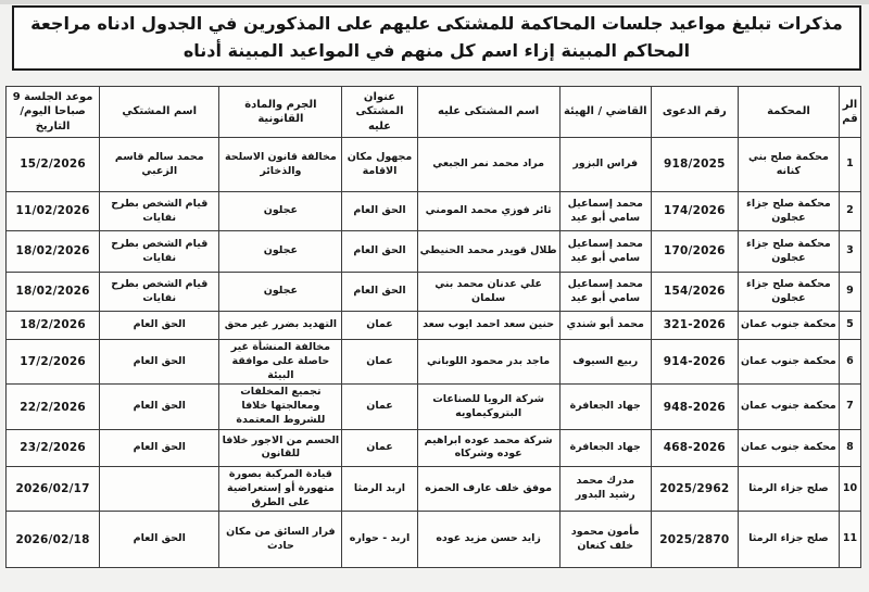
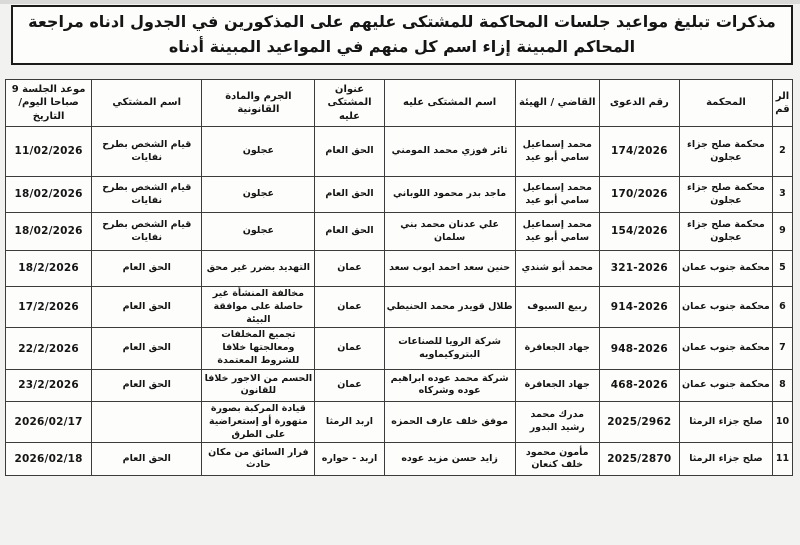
  مذكرات تبليغ مواعيد جلسات المحاكمة للمشتكى عليهم على المذكورين في الجدول ادناه مراجعة المحاكم المبينة إزاء اسم كل منهم في المواعيد المبينة أدناه
  الرقم	المحكمة	رقم الدعوى	القاضي / الهيئة	اسم المشتكى عليه	عنوان المشتكى عليه	الجرم والمادة القانونية	اسم المشتكي	موعد الجلسة 9 صباحا اليوم/التاريخ
- 1	محكمة صلح بني كنانه	918/2025	فراس البزور	مراد محمد نمر الجبعي	مجهول مكان الاقامة	مخالفة قانون الاسلحة والذخائر	محمد سالم قاسم الزعبي	15/2/2026
  2	محكمة صلح جزاء عجلون	174/2026	محمد إسماعيل سامي أبو عيد	ثائر فوزي محمد المومني	الحق العام	عجلون	قيام الشخص بطرح نفايات	11/02/2026
- 3	محكمة صلح جزاء عجلون	170/2026	محمد إسماعيل سامي أبو عيد	طلال قويدر محمد الحنيطي	الحق العام	عجلون	قيام الشخص بطرح نفايات	18/02/2026
+ 3	محكمة صلح جزاء عجلون	170/2026	محمد إسماعيل سامي أبو عيد	ماجد بدر محمود اللوباني	الحق العام	عجلون	قيام الشخص بطرح نفايات	18/02/2026
  9	محكمة صلح جزاء عجلون	154/2026	محمد إسماعيل سامي أبو عيد	علي عدنان محمد بني سلمان	الحق العام	عجلون	قيام الشخص بطرح نفايات	18/02/2026
  5	محكمة جنوب عمان	321-2026	محمد أبو شندي	حنين سعد احمد ايوب سعد	عمان	التهديد بضرر غير محق	الحق العام	18/2/2026
- 6	محكمة جنوب عمان	914-2026	ربيع السيوف	ماجد بدر محمود اللوباني	عمان	مخالفة المنشأة غير حاصلة على موافقة البيئة	الحق العام	17/2/2026
+ 6	محكمة جنوب عمان	914-2026	ربيع السيوف	طلال قويدر محمد الحنيطي	عمان	مخالفة المنشأة غير حاصلة على موافقة البيئة	الحق العام	17/2/2026
  7	محكمة جنوب عمان	948-2026	جهاد الجعافرة	شركة الرويا للصناعات البتروكيماويه	عمان	تجميع المخلفات ومعالجتها خلافا للشروط المعتمدة	الحق العام	22/2/2026
  8	محكمة جنوب عمان	468-2026	جهاد الجعافرة	شركة محمد عوده ابراهيم عوده وشركاه	عمان	الحسم من الاجور خلافا للقانون	الحق العام	23/2/2026
  10	صلح جزاء الرمثا	2025/2962	مدرك محمد رشيد البدور	موفق خلف عارف الحمزه	اربد الرمثا	قيادة المركبة بصورة متهورة أو إستعراضية على الطرق		2026/02/17
  11	صلح جزاء الرمثا	2025/2870	مأمون محمود خلف كنعان	زايد حسن مزيد عوده	اربد - حواره	فرار السائق من مكان حادث	الحق العام	2026/02/18
